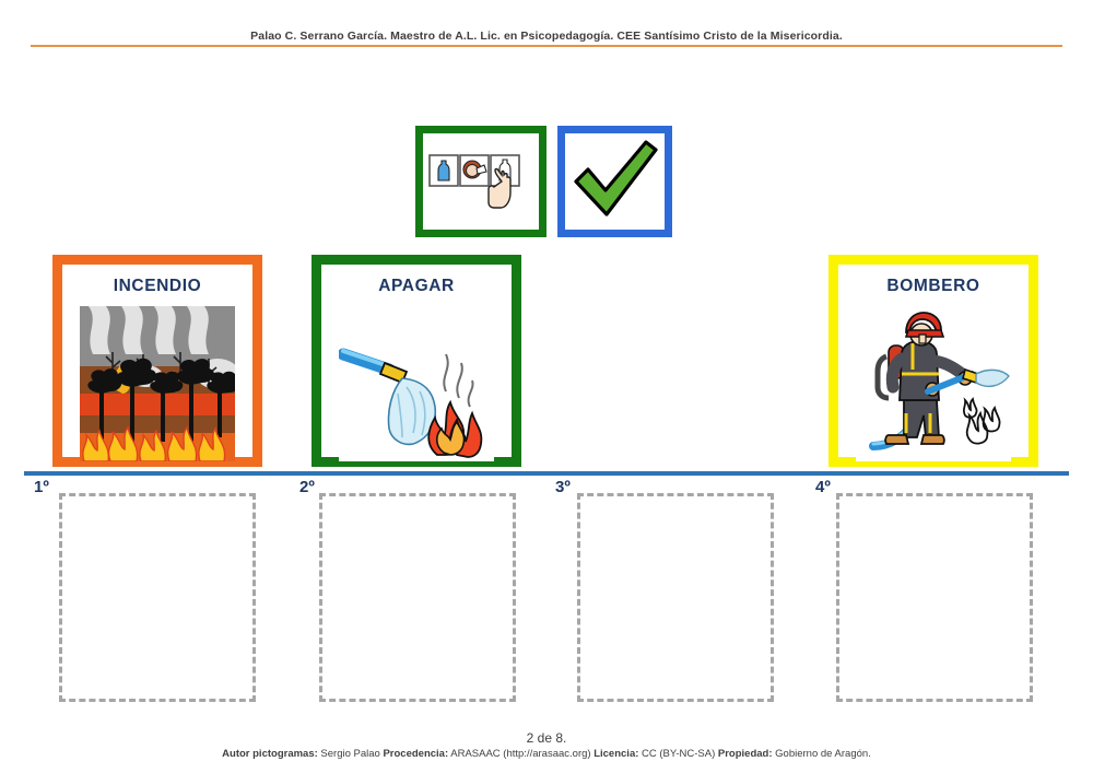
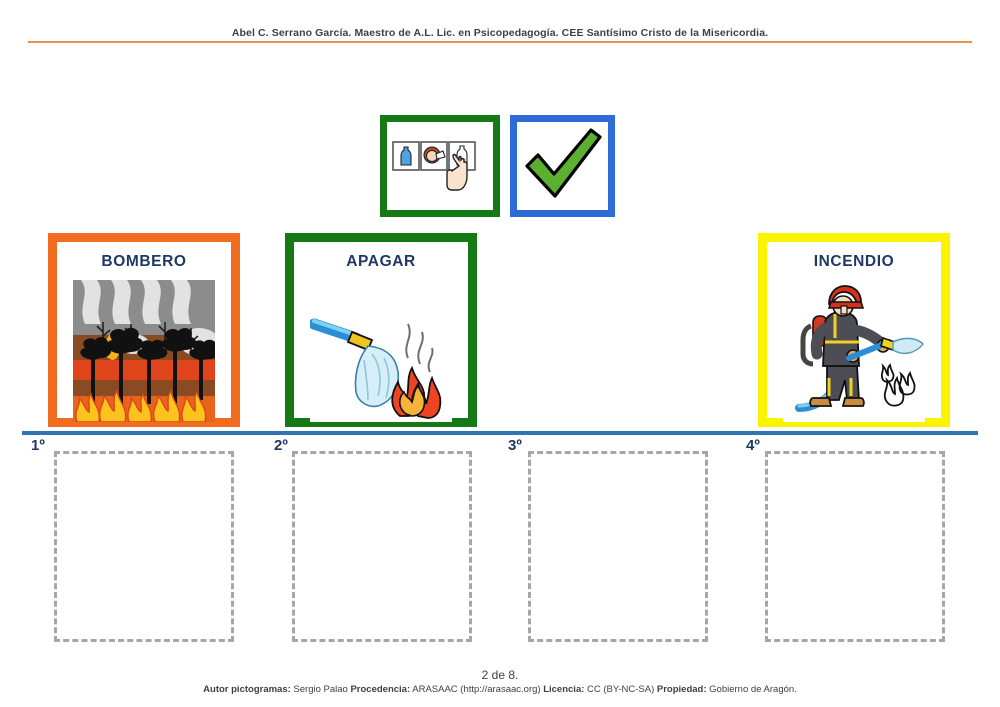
- Palao C. Serrano García. Maestro de A.L. Lic. en Psicopedagogía. CEE Santísimo Cristo de la Misericordia.
+ Abel C. Serrano García. Maestro de A.L. Lic. en Psicopedagogía. CEE Santísimo Cristo de la Misericordia.
- INCENDIO
+ BOMBERO
  APAGAR
- BOMBERO
+ INCENDIO
  1º
  2º
  3º
  4º
  2 de 8.
  Autor pictogramas: Sergio Palao Procedencia: ARASAAC (http://arasaac.org) Licencia: CC (BY-NC-SA) Propiedad: Gobierno de Aragón.
